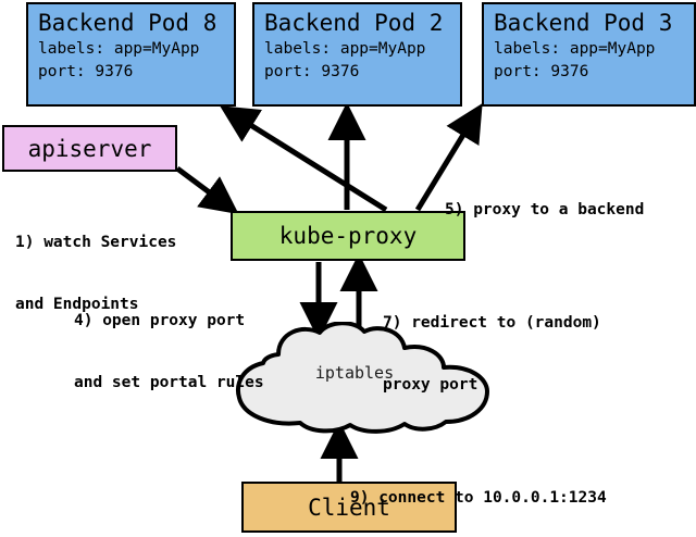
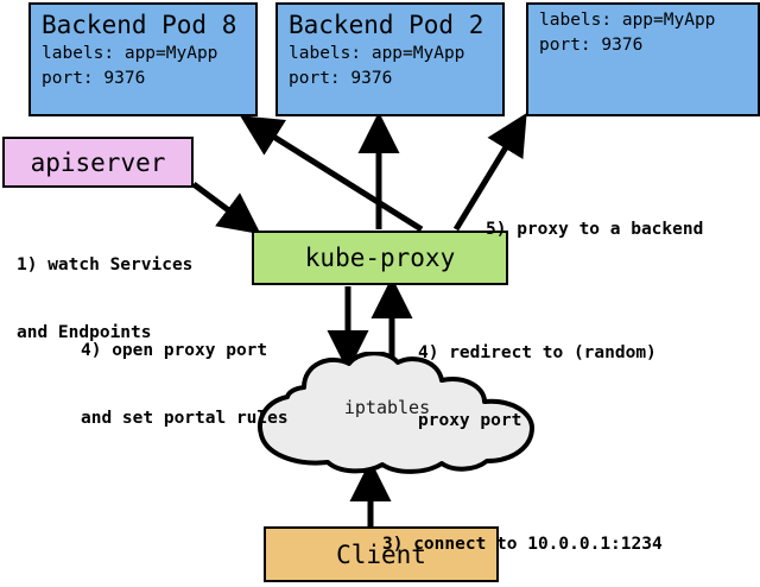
  Backend Pod 8
  labels: app=MyApp
  port: 9376
  Backend Pod 2
  labels: app=MyApp
  port: 9376
- Backend Pod 3
  labels: app=MyApp
  port: 9376
  apiserver
  kube-proxy
  iptables
  Client
  1) watch Services
  and Endpoints
  4) open proxy port
  and set portal rules
- 9) connect to 10.0.0.1:1234
+ 3) connect to 10.0.0.1:1234
- 7) redirect to (random)
+ 4) redirect to (random)
  proxy port
  5) proxy to a backend
